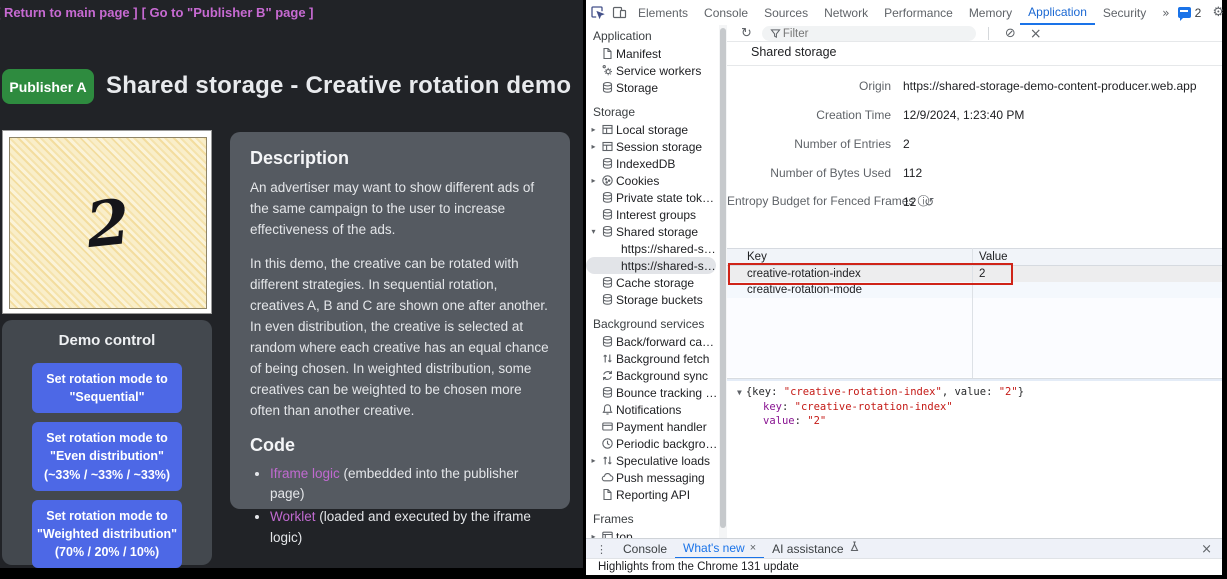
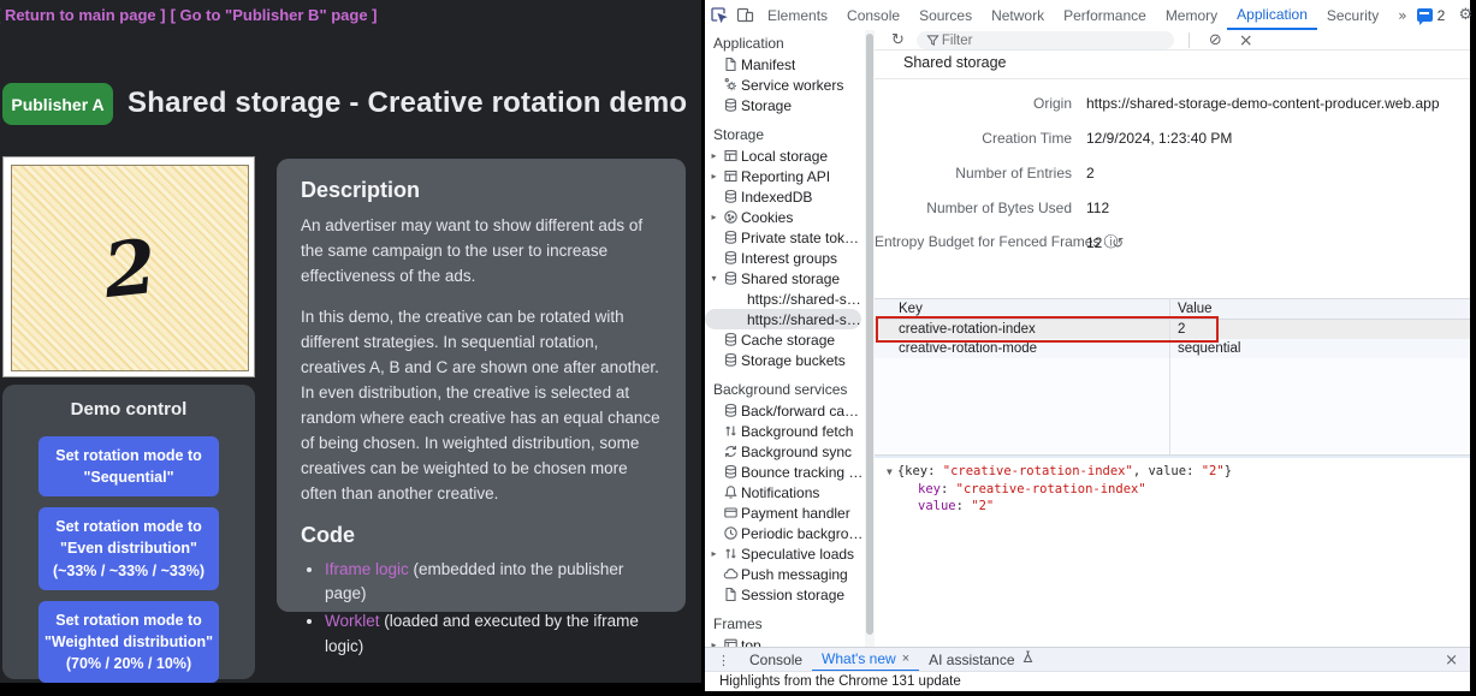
  Return to main page ] [ Go to "Publisher B" page ]
  Publisher A
  Shared storage - Creative rotation demo
  Demo control
  Set rotation mode to
  "Sequential"
  Set rotation mode to
  "Even distribution"
  (~33% / ~33% / ~33%)
  Set rotation mode to
  "Weighted distribution"
  (70% / 20% / 10%)
  Description
  An advertiser may want to show different ads of the same campaign to the user to increase effectiveness of the ads.
  In this demo, the creative can be rotated with different strategies. In sequential rotation, creatives A, B and C are shown one after another. In even distribution, the creative is selected at random where each creative has an equal chance of being chosen. In weighted distribution, some creatives can be weighted to be chosen more often than another creative.
  Code
  Iframe logic (embedded into the publisher page)
  Worklet (loaded and executed by the iframe logic)
  Elements
  Console
  Sources
  Network
  Performance
  Memory
  Application
  Security
  »
  2
  ⚙
  Application
  Manifest
  Service workers
  Storage
  Storage
  ▸
  Local storage
  ▸
- Session storage
+ Reporting API
  IndexedDB
  ▸
  Cookies
  Private state token
  Interest groups
  ▾
  Shared storage
  https://shared-stor
  https://shared-stor
  Cache storage
  Storage buckets
  Background services
  Back/forward cach
  Background fetch
  Background sync
  Bounce tracking mi
  Notifications
  Payment handler
  Periodic backgroun
  ▸
  Speculative loads
  Push messaging
- Reporting API
+ Session storage
  Frames
  ▸
  top
  ↻
  Filter
  ⊘
  ×
  Shared storage
  Origin
  https://shared-storage-demo-content-producer.web.app
  Creation Time
  12/9/2024, 1:23:40 PM
  Number of Entries
  2
  Number of Bytes Used
  112
  Entropy Budget for Fenced Fram ⓘ
  12 ↺
  Key
  Value
  creative-rotation-index
  2
  creative-rotation-mode
+ sequential
  ▼ {key: "creative-rotation-index", value: "2"}
  key: "creative-rotation-index"
  value: "2"
  ⋮
  Console
  What's new
  ×
  AI assistance
  ×
  Highlights from the Chrome 131 update
